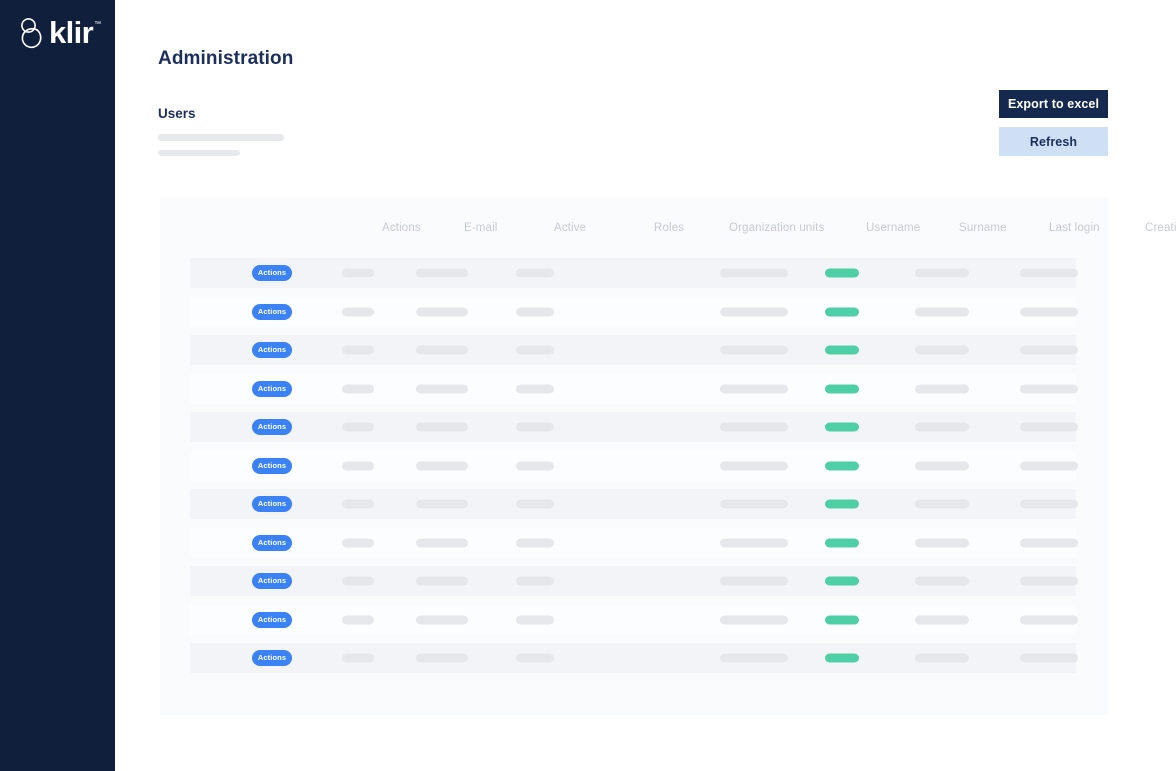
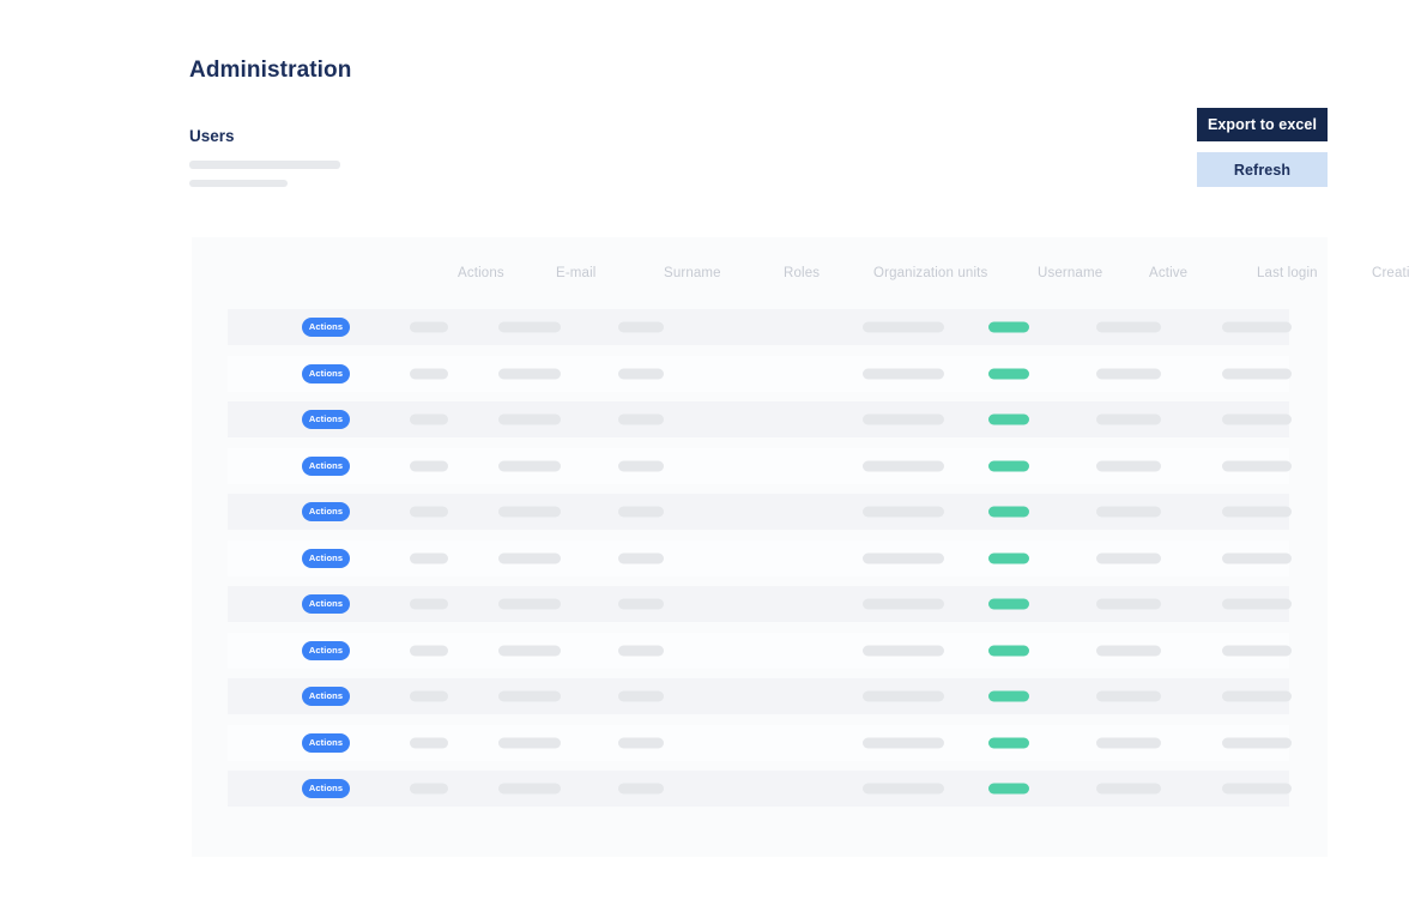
- klir
  Administration
  Users
  Export to excel
  Refresh
  Actions
  E-mail
- Active
+ Surname
  Roles
  Organization units
  Username
- Surname
+ Active
  Last login
  Actions
  Actions
  Actions
  Actions
  Actions
  Actions
  Actions
  Actions
  Actions
  Actions
  Actions
